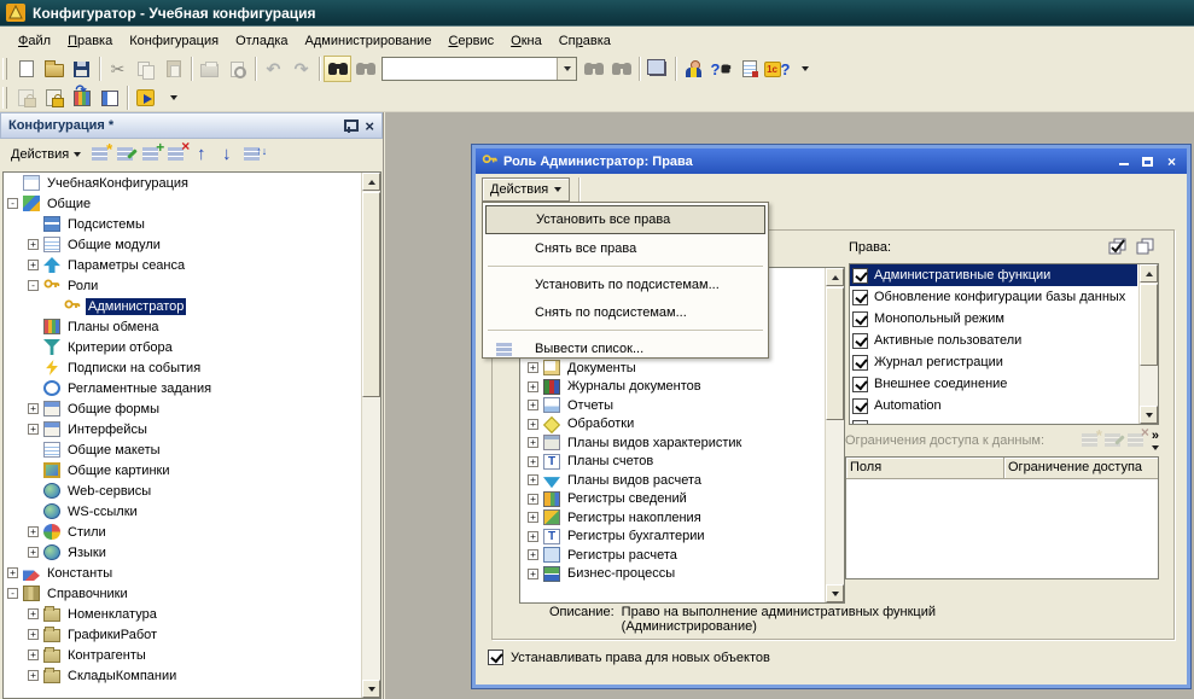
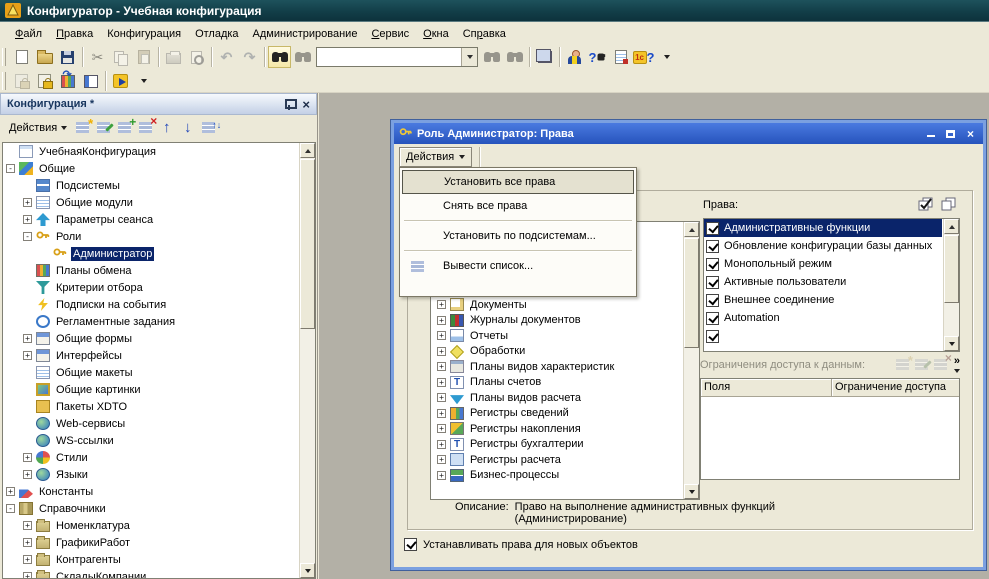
  Конфигуратор - Учебная конфигурация
  Файл
  Правка
  Конфигурация
  Отладка
  Администрирование
  Сервис
  Окна
  Справка
  ✂
  ↶
  ↷
  ?
  1с
  ?
  Конфигурация *
  ×
  Действия
  *
  +
  ×
  ↑
  ↓
  ↑↓
  УчебнаяКонфигурация
  -
  Общие
  Подсистемы
  +
  Общие модули
  +
  Параметры сеанса
  -
  Роли
  Администратор
  Планы обмена
  Критерии отбора
  Подписки на события
  Регламентные задания
  +
  Общие формы
  +
  Интерфейсы
  Общие макеты
  Общие картинки
+ Пакеты XDTO
  Web-сервисы
  WS-ссылки
  +
  Стили
  +
  Языки
  +
  Константы
  -
  Справочники
  +
  Номенклатура
  +
  ГрафикиРабот
  +
  Контрагенты
  +
  СкладыКомпании
  Роль Администратор: Права
  ×
  Действия
  +
  Документы
  +
  Журналы документов
  +
  Отчеты
  +
  Обработки
  +
  Планы видов характеристик
  +
  T
  Планы счетов
  +
  Планы видов расчета
  +
  Регистры сведений
  +
  Регистры накопления
  +
  T
  Регистры бухгалтерии
  +
  Регистры расчета
  +
  Бизнес-процессы
  Права:
  Административные функции
  Обновление конфигурации базы данных
  Монопольный режим
  Активные пользователи
- Журнал регистрации
  Внешнее соединение
  Automation
  Ограничения доступа к данным:
  *
  ×
  »
  Поля
  Ограничение доступа
  Описание:
  Право на выполнение административных функций
  (Администрирование)
  Устанавливать права для новых объектов
  Установить все права
  Снять все права
  Установить по подсистемам...
- Снять по подсистемам...
  Вывести список...
